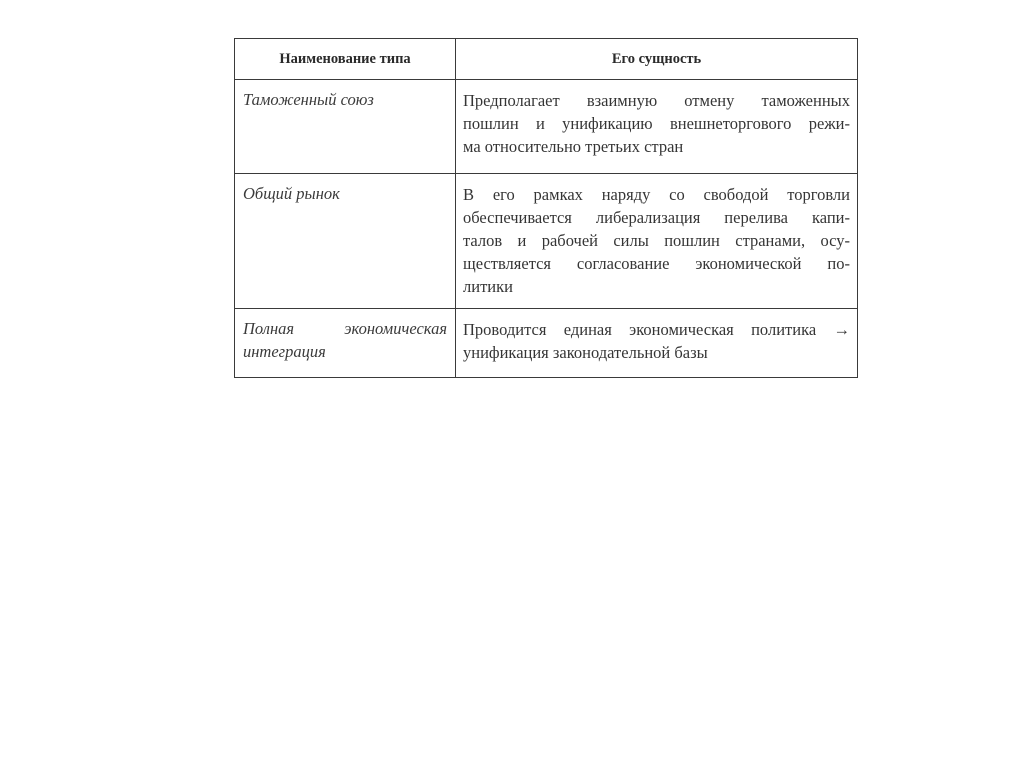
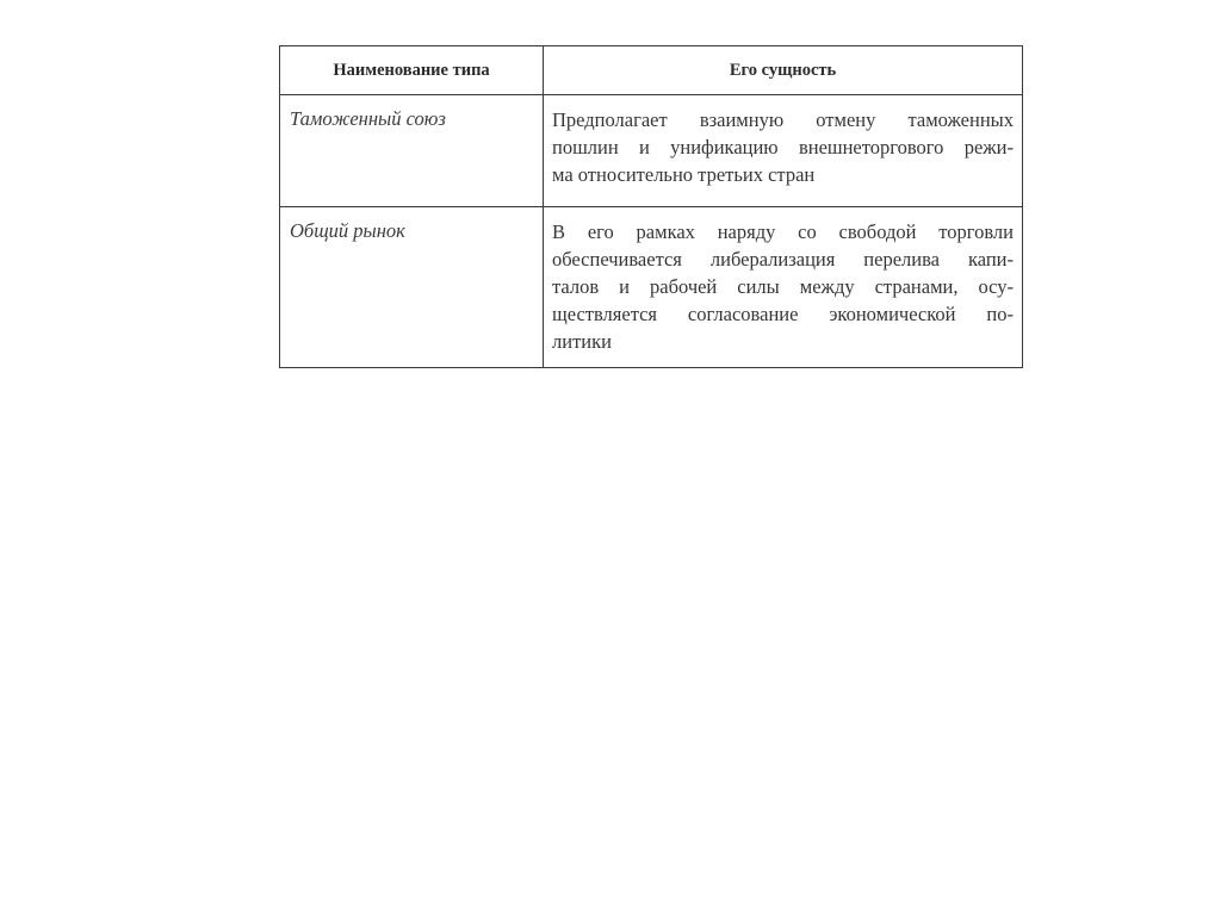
  Наименование типа	Его сущность
  Таможенный союз	Предполагает взаимную отмену таможенных пошлин и унификацию внешнеторгового режи- ма относительно третьих стран
- Общий рынок	В его рамках наряду со свободой торговли обеспечивается либерализация перелива капи- талов и рабочей силы пошлин странами, осу- ществляется согласование экономической по- литики
+ Общий рынок	В его рамках наряду со свободой торговли обеспечивается либерализация перелива капи- талов и рабочей силы между странами, осу- ществляется согласование экономической по- литики
- Полная экономическая интеграция	Проводится единая экономическая политика → унификация законодательной базы
